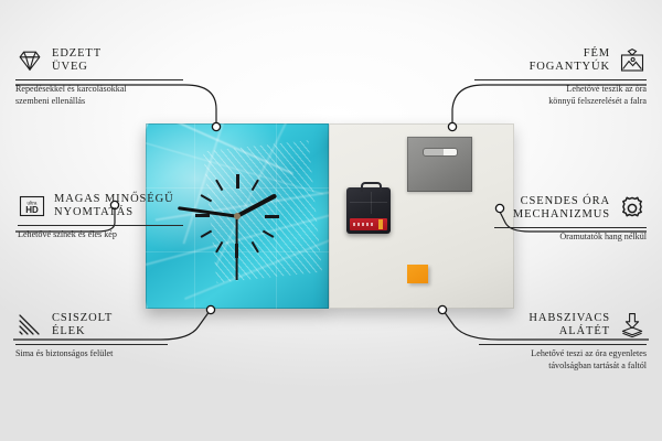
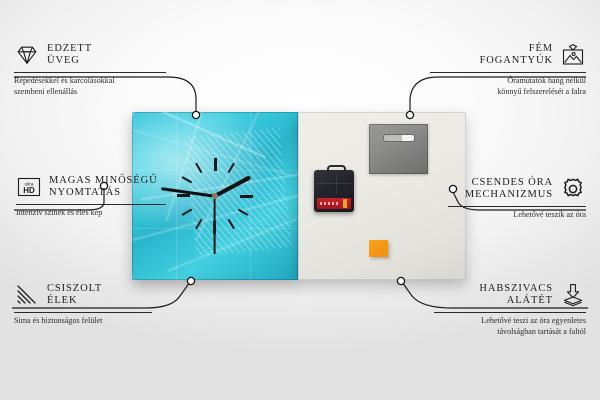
  EDZETT
  ÜVEG
  Repedésekkel és karcolásokkal
  szembeni ellenállás
  HD
  MAGAS MINŐSÉGŰ
  NYOMTATÁS
- Lehetővé színek és éles kép
+ Intenzív színek és éles kép
  CSISZOLT
  ÉLEK
  Sima és biztonságos felület
  FÉM
  FOGANTYÚK
- Lehetővé teszik az óra
+ Óramutatók hang nélkül
  könnyű felszerelését a falra
  CSENDES ÓRA
  MECHANIZMUS
- Óramutatók hang nélkül
+ Lehetővé teszik az óra
  HABSZIVACS
  ALÁTÉT
  Lehetővé teszi az óra egyenletes
  távolságban tartását a faltól
